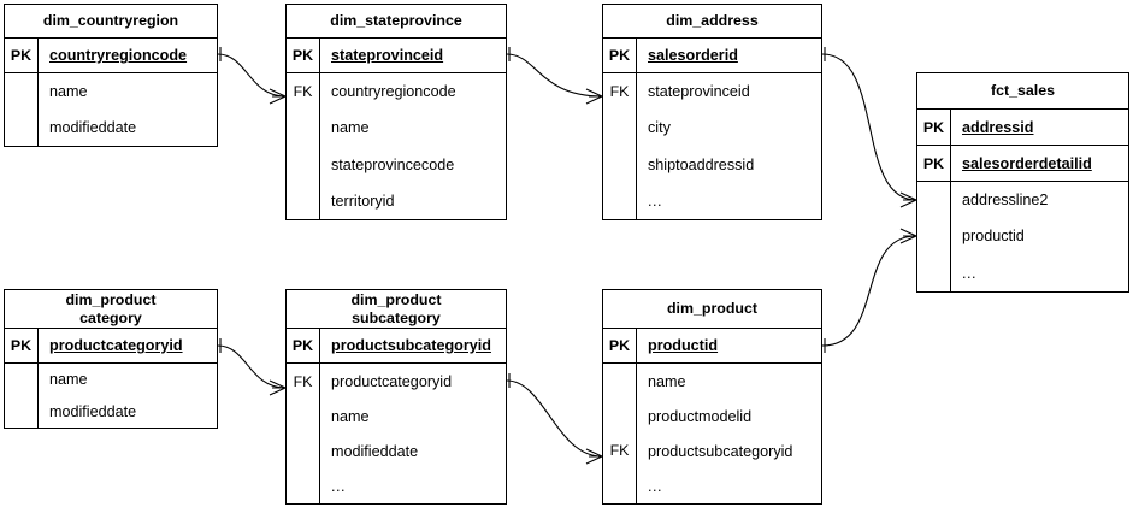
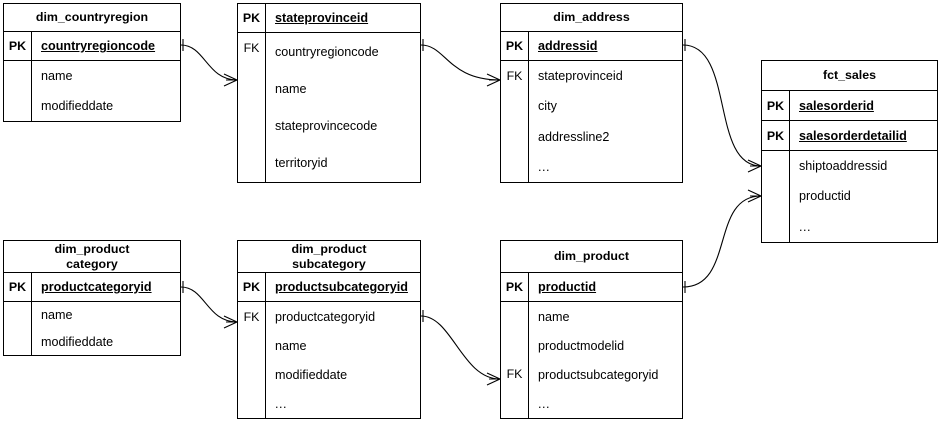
  dim_countryregion
  PK
  countryregioncode
  name
  modifieddate
- dim_stateprovince
  PK
  stateprovinceid
  FK
  countryregioncode
  name
  stateprovincecode
  territoryid
  dim_address
  PK
- salesorderid
+ addressid
  FK
  stateprovinceid
  city
- shiptoaddressid
+ addressline2
  ...
  fct_sales
  PK
- addressid
+ salesorderid
  PK
  salesorderdetailid
- addressline2
+ shiptoaddressid
  productid
  ...
  dim_product
  category
  PK
  productcategoryid
  name
  modifieddate
  dim_product
  subcategory
  PK
  productsubcategoryid
  FK
  productcategoryid
  name
  modifieddate
  ...
  dim_product
  PK
  productid
  FK
  name
  productmodelid
  productsubcategoryid
  ...
